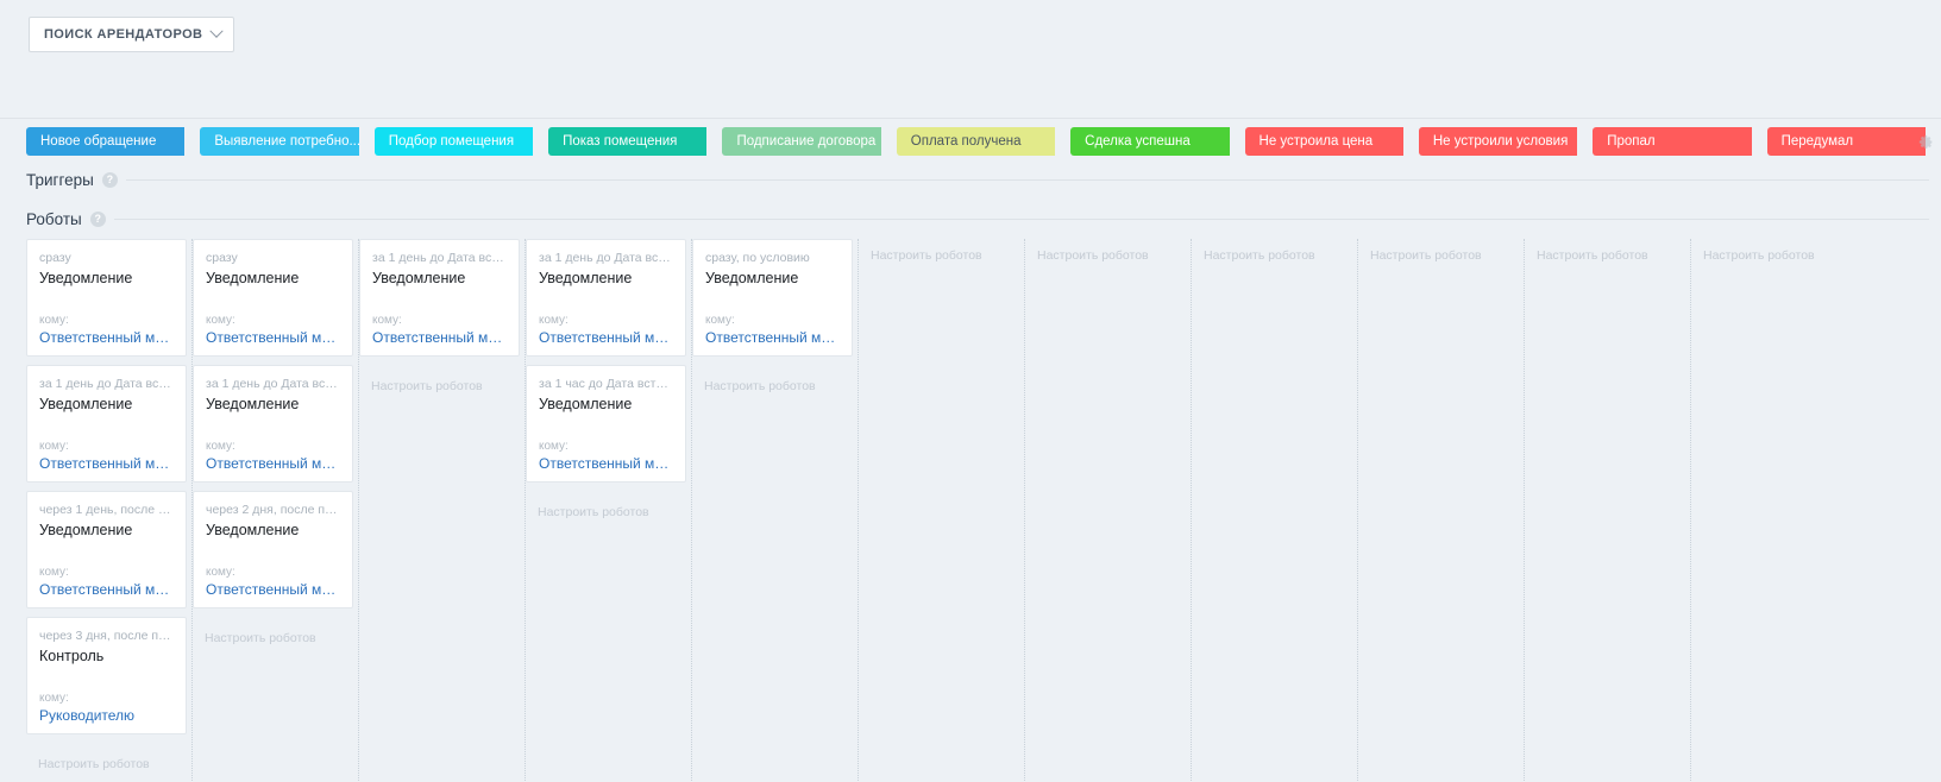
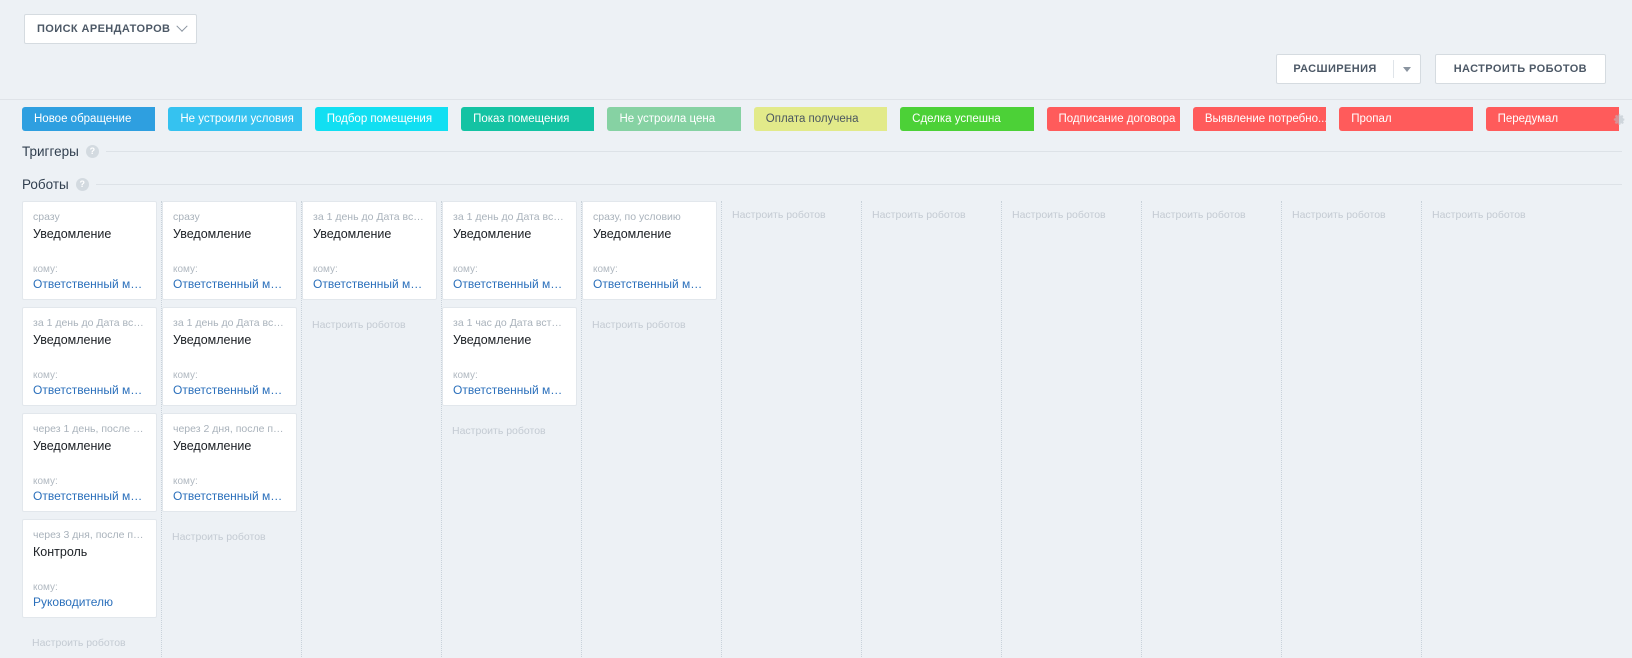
  ПОИСК АРЕНДАТОРОВ
+ РАСШИРЕНИЯ
+ НАСТРОИТЬ РОБОТОВ
  Новое обращение
- Выявление потребно...
+ Не устроили условия
  Подбор помещения
  Показ помещения
- Подписание договора
+ Не устроила цена
  Оплата получена
  Сделка успешна
- Не устроила цена
+ Подписание договора
- Не устроили условия
+ Выявление потребно...
  Пропал
  Передумал
  Триггеры
  ?
  Роботы
  ?
  сразу
  Уведомление
  кому:
  Ответственный ме…
  за 1 день до Дата встр
  Уведомление
  кому:
  Ответственный ме…
  через 1 день, после пр
  Уведомление
  кому:
  Ответственный ме…
  через 3 дня, после пре
  Контроль
  кому:
  Руководителю
  Настроить роботов
  сразу
  Уведомление
  кому:
  Ответственный ме…
  за 1 день до Дата встр
  Уведомление
  кому:
  Ответственный ме…
  через 2 дня, после пре
  Уведомление
  кому:
  Ответственный ме…
  Настроить роботов
  за 1 день до Дата встр
  Уведомление
  кому:
  Ответственный ме…
  Настроить роботов
  за 1 день до Дата встр
  Уведомление
  кому:
  Ответственный ме…
  за 1 час до Дата встреч
  Уведомление
  кому:
  Ответственный ме…
  Настроить роботов
  сразу, по условию
  Уведомление
  кому:
  Ответственный ме…
  Настроить роботов
  Настроить роботов
  Настроить роботов
  Настроить роботов
  Настроить роботов
  Настроить роботов
  Настроить роботов
